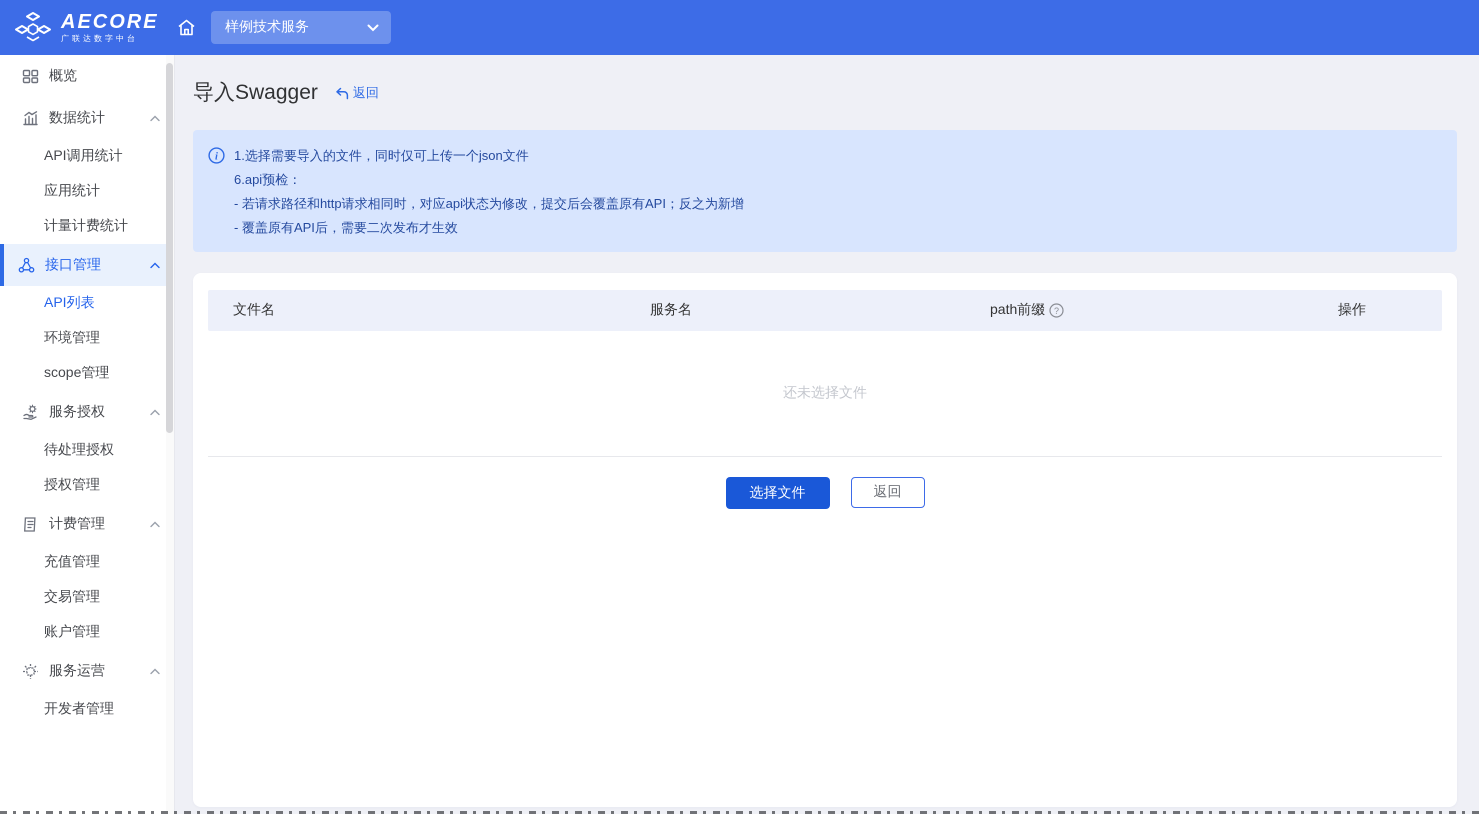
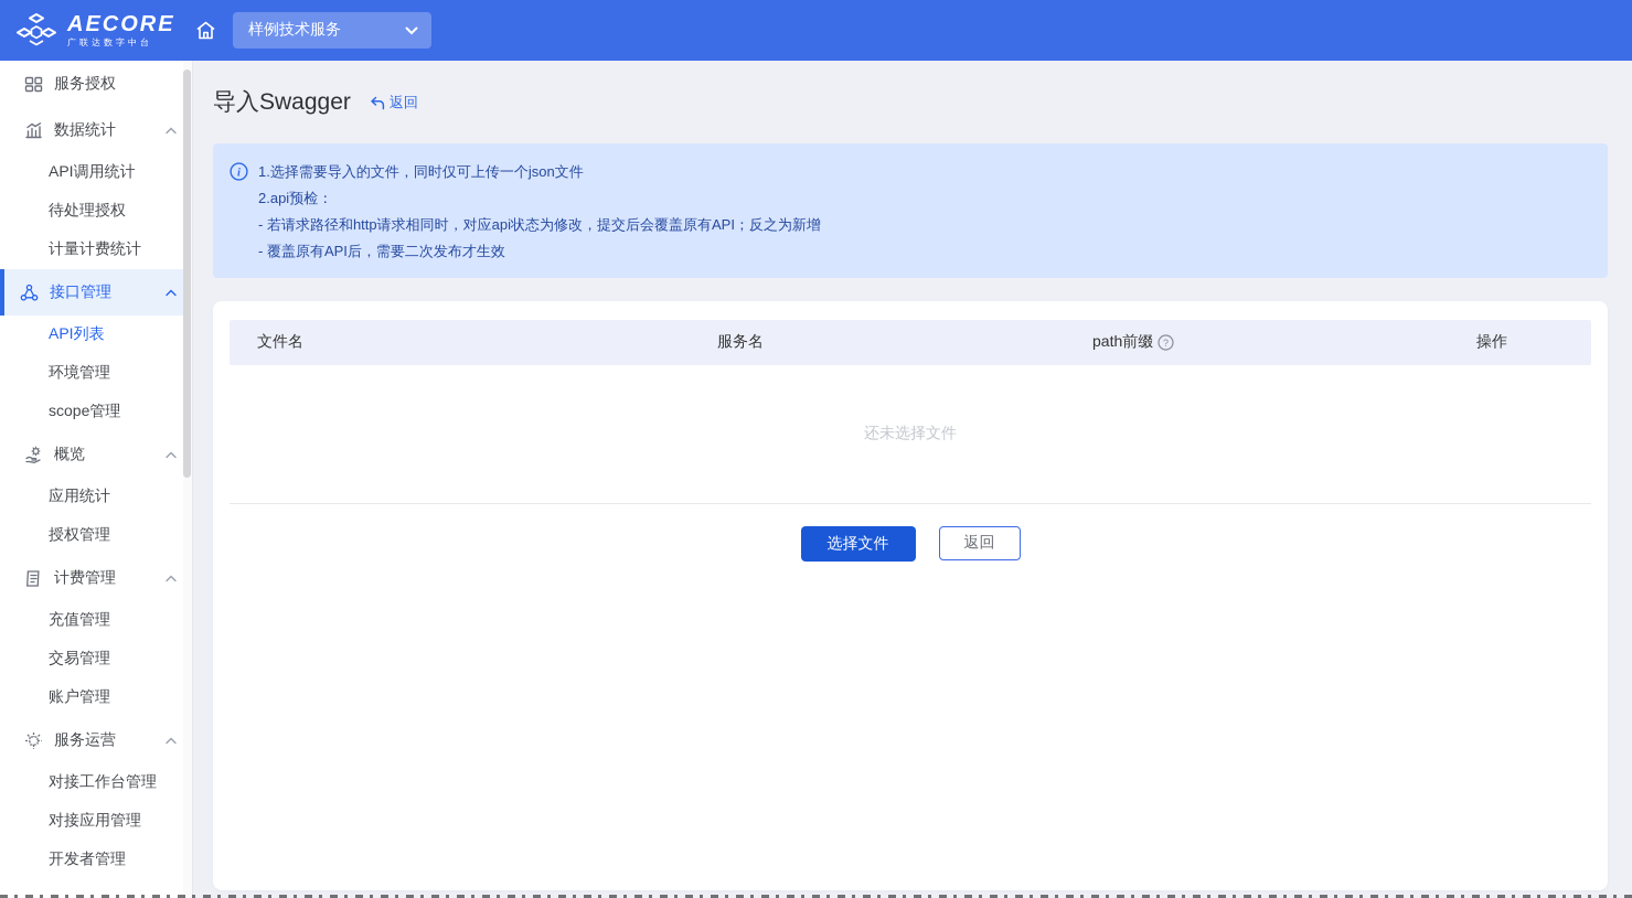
  AECORE
  广联达数字中台
  样例技术服务
- 概览
+ 服务授权
  数据统计
  API调用统计
- 应用统计
+ 待处理授权
  计量计费统计
  接口管理
  API列表
  环境管理
  scope管理
- 服务授权
+ 概览
- 待处理授权
+ 应用统计
  授权管理
  计费管理
  充值管理
  交易管理
  账户管理
  服务运营
+ 对接工作台管理
+ 对接应用管理
  开发者管理
  导入Swagger
  返回
  i
  1.选择需要导入的文件，同时仅可上传一个json文件
- 6.api预检：
+ 2.api预检：
  - 若请求路径和http请求相同时，对应api状态为修改，提交后会覆盖原有API；反之为新增
  - 覆盖原有API后，需要二次发布才生效
  文件名
  服务名
  path前缀
  ?
  操作
  还未选择文件
  选择文件
  返回
